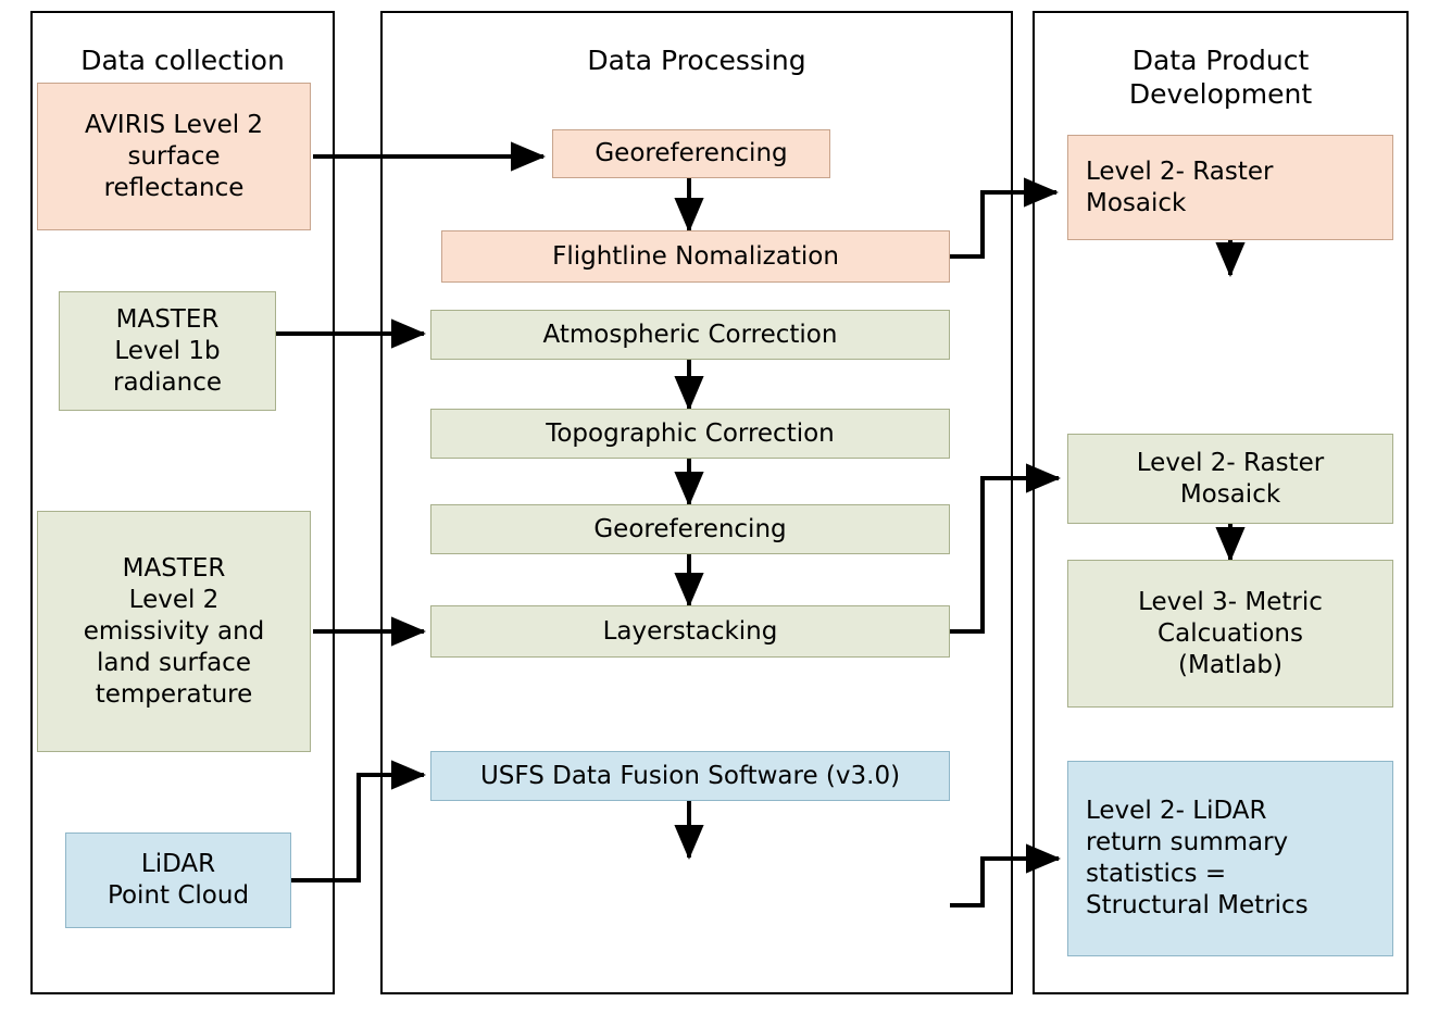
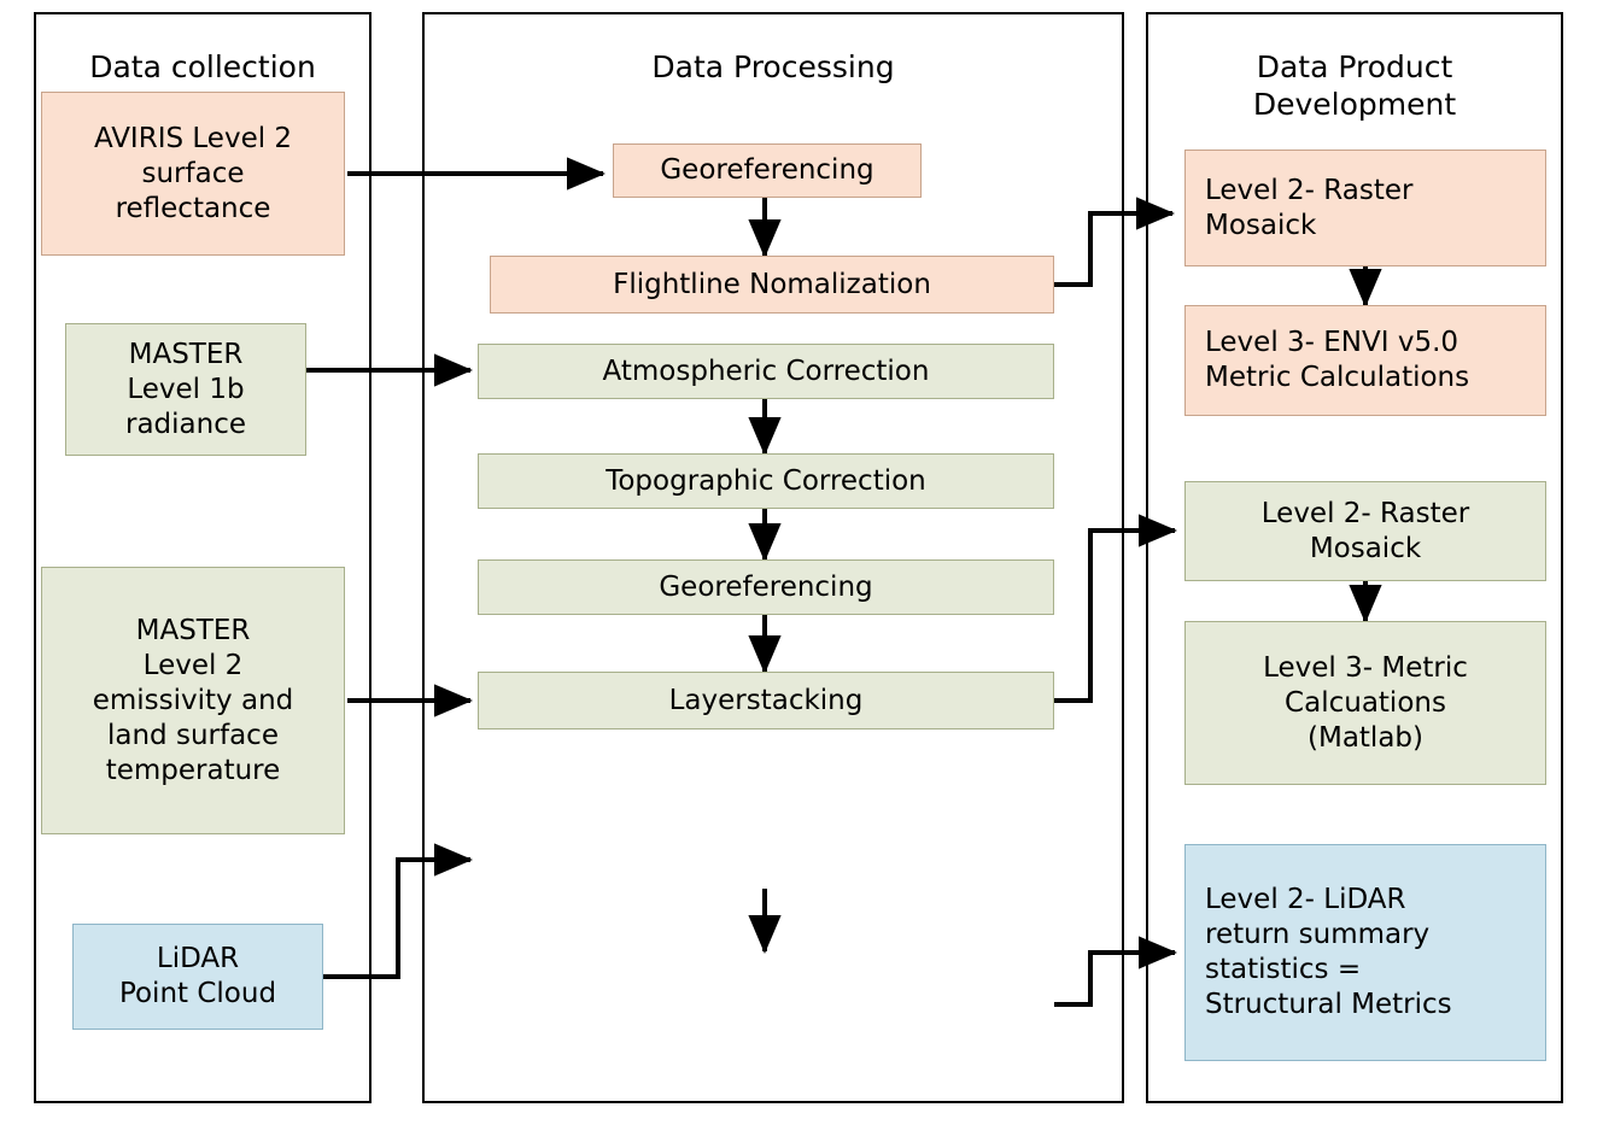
  Data collection
  Data Processing
  Data Product
  Development
  AVIRIS Level 2
  surface
  reflectance
  MASTER
  Level 1b
  radiance
  MASTER
  Level 2
  emissivity and
  land surface
  temperature
  LiDAR
  Point Cloud
  Georeferencing
  Flightline Nomalization
  Atmospheric Correction
  Topographic Correction
  Georeferencing
  Layerstacking
- USFS Data Fusion Software (v3.0)
  Level 2- Raster
  Mosaick
+ Level 3- ENVI v5.0
+ Metric Calculations
  Level 2- Raster
  Mosaick
  Level 3- Metric
  Calcuations
  (Matlab)
  Level 2- LiDAR
  return summary
  statistics =
  Structural Metrics
